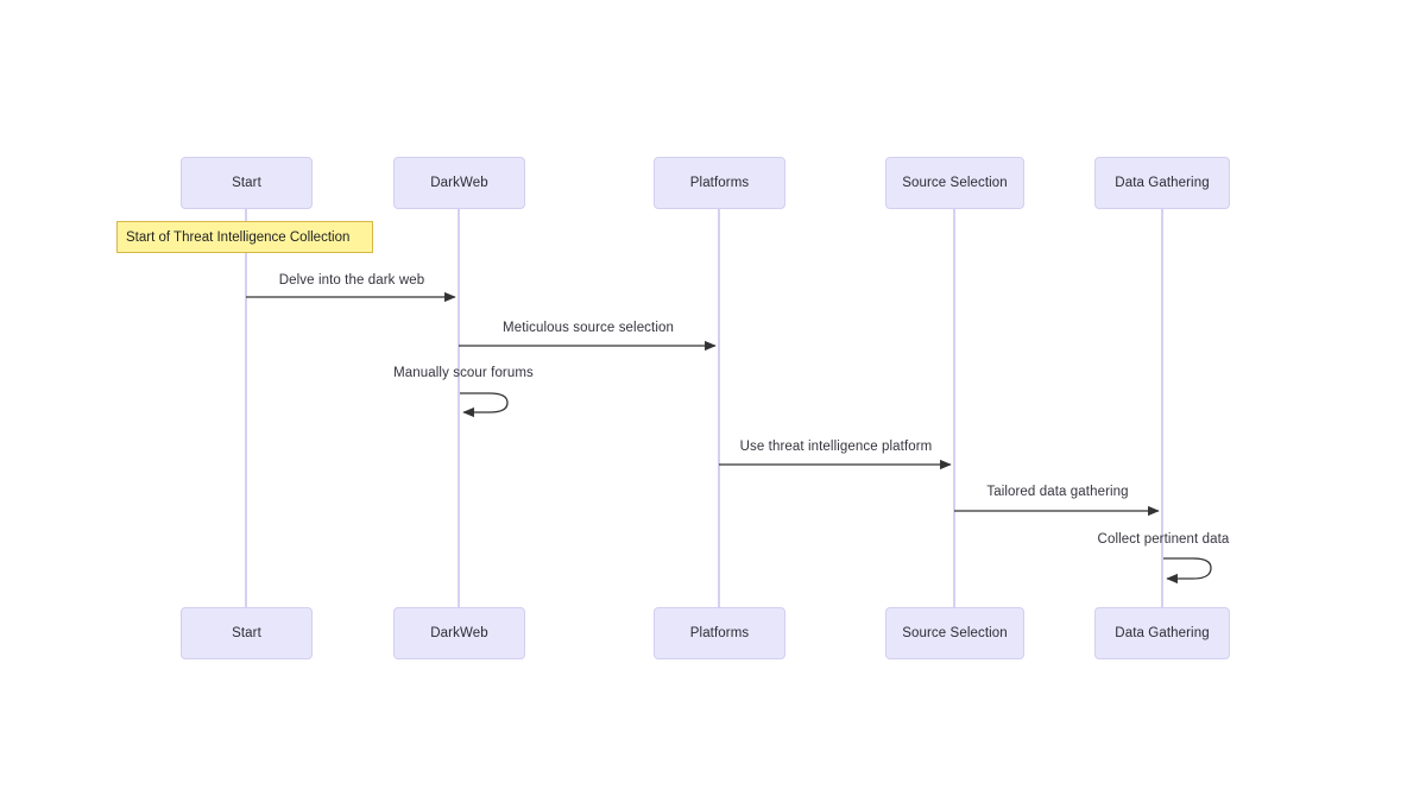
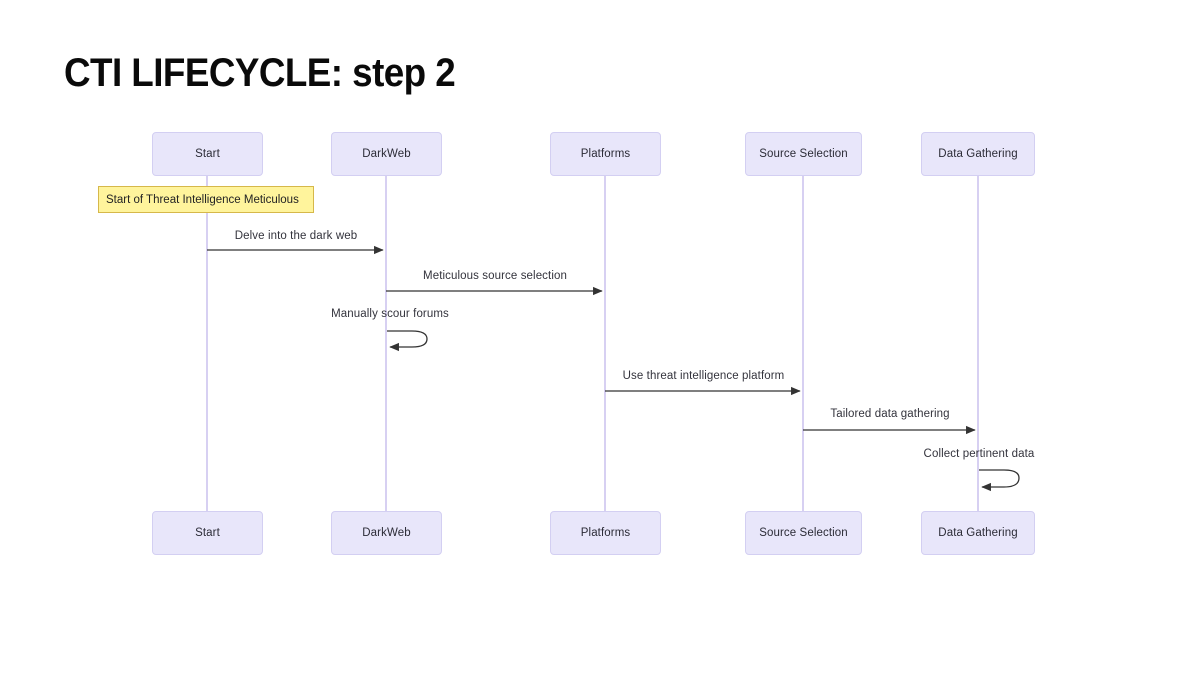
+ CTI LIFECYCLE: step 2
  Start
  DarkWeb
  Platforms
  Source Selection
  Data Gathering
  Start
  DarkWeb
  Platforms
  Source Selection
  Data Gathering
- Start of Threat Intelligence Collection
+ Start of Threat Intelligence Meticulous
  Delve into the dark web
  Meticulous source selection
  Manually scour forums
  Use threat intelligence platform
  Tailored data gathering
  Collect pertinent data
